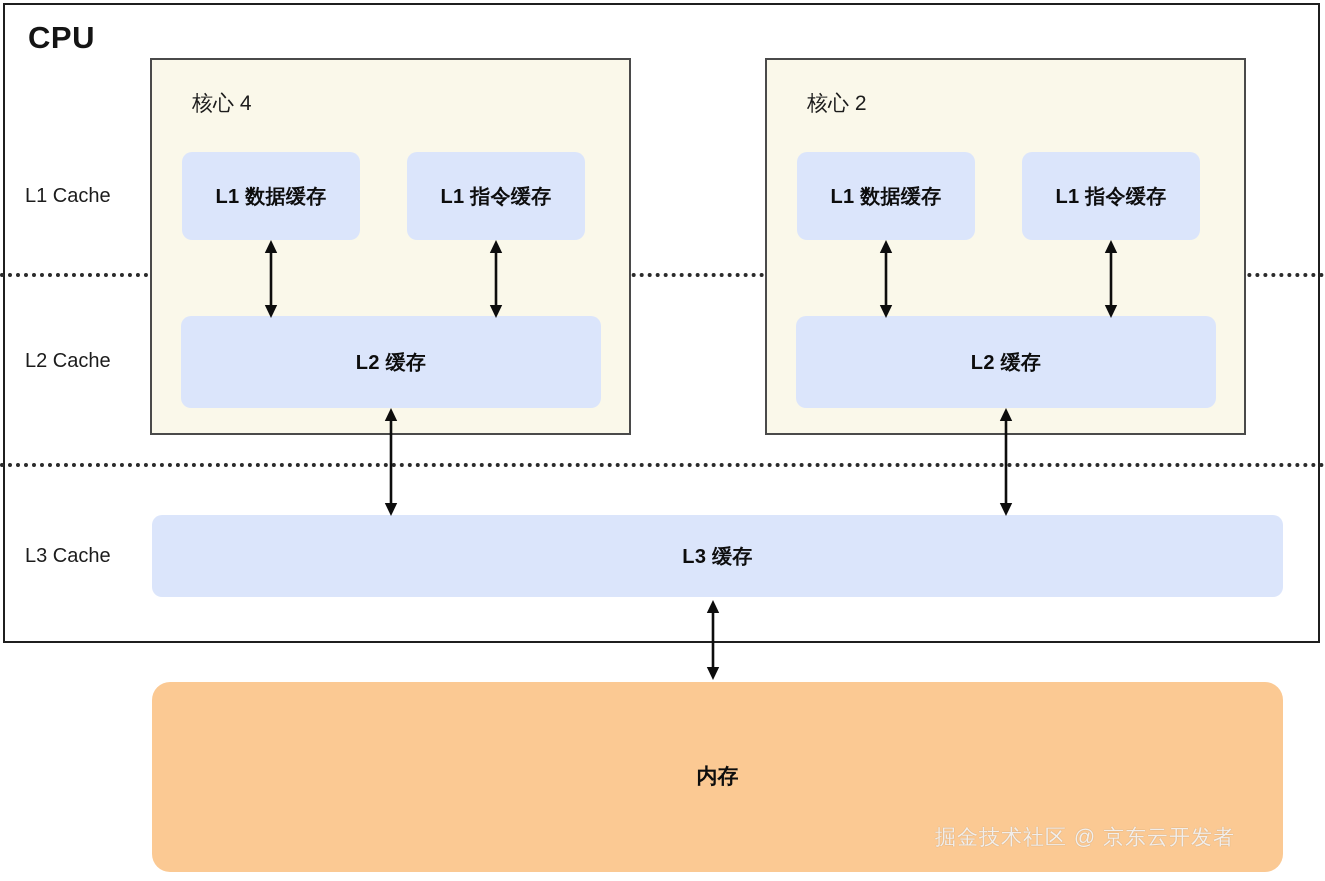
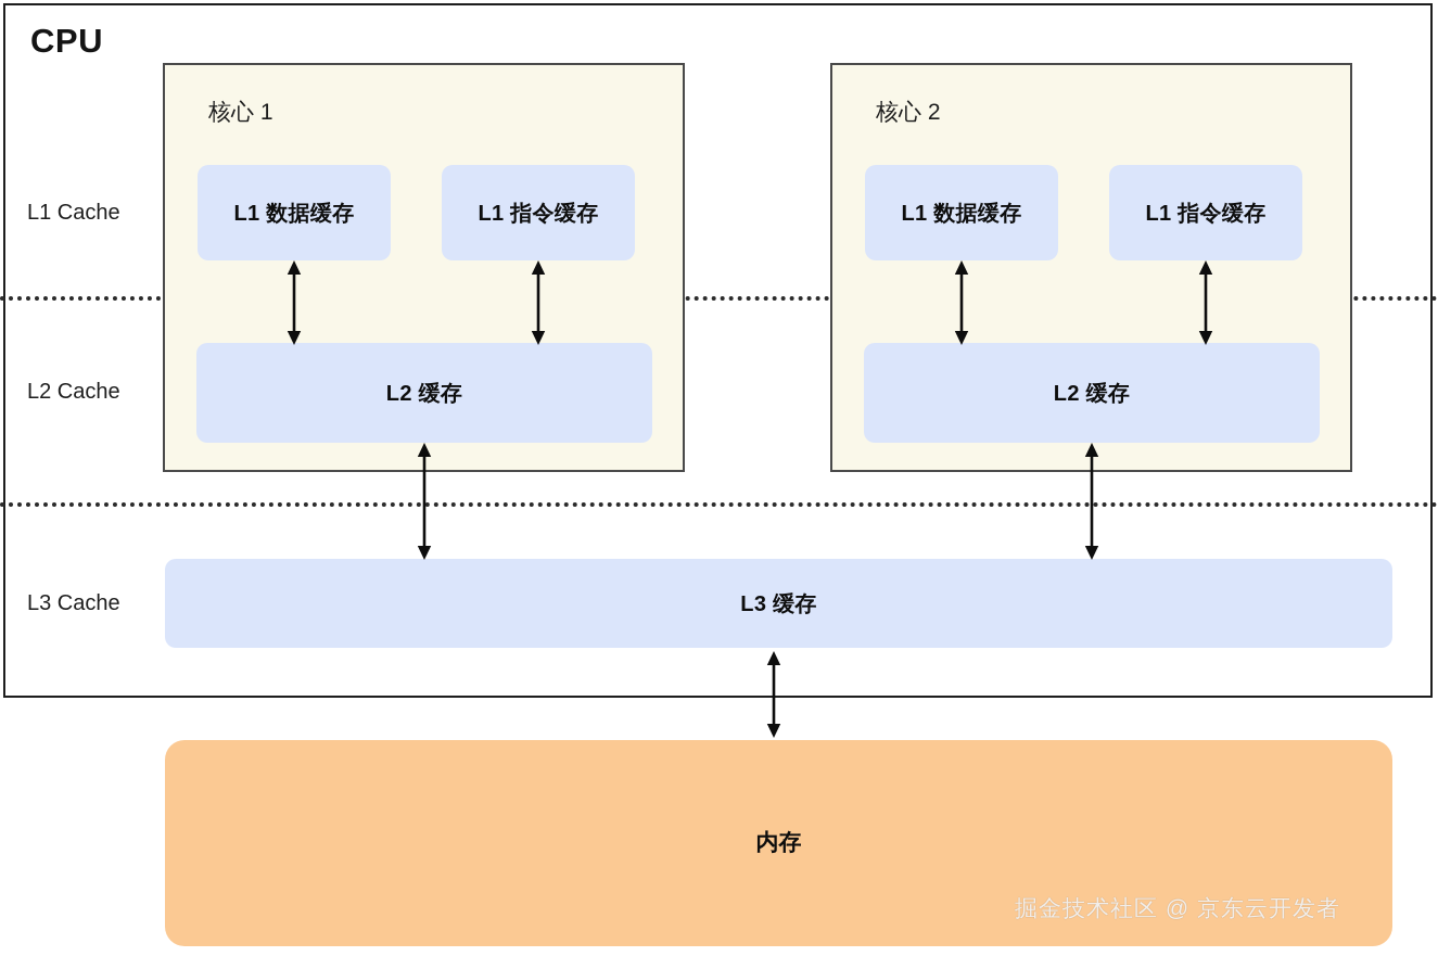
  CPU
  L1 Cache
  L2 Cache
  L3 Cache
- 核心 4
+ 核心 1
  L1 数据缓存
  L1 指令缓存
  L2 缓存
  核心 2
  L1 数据缓存
  L1 指令缓存
  L2 缓存
  L3 缓存
  内存
  掘金技术社区 @ 京东云开发者
